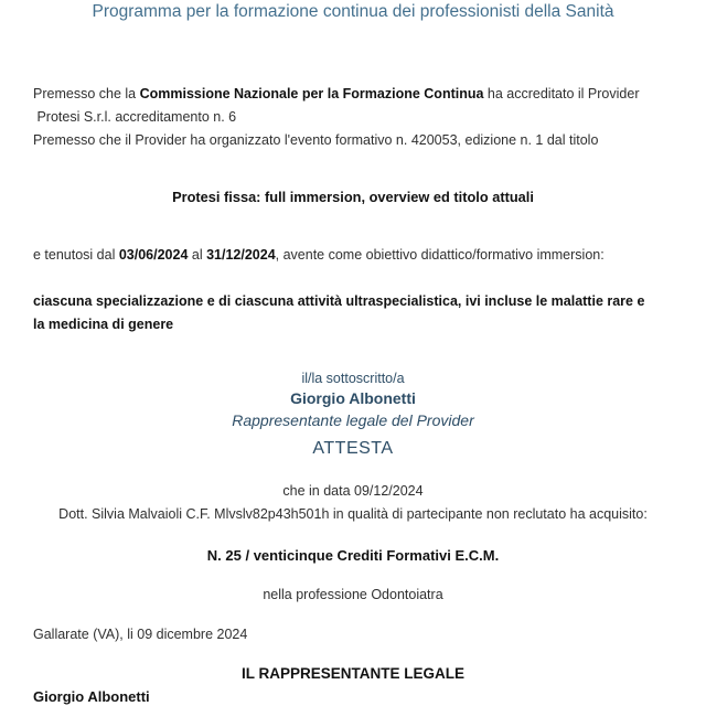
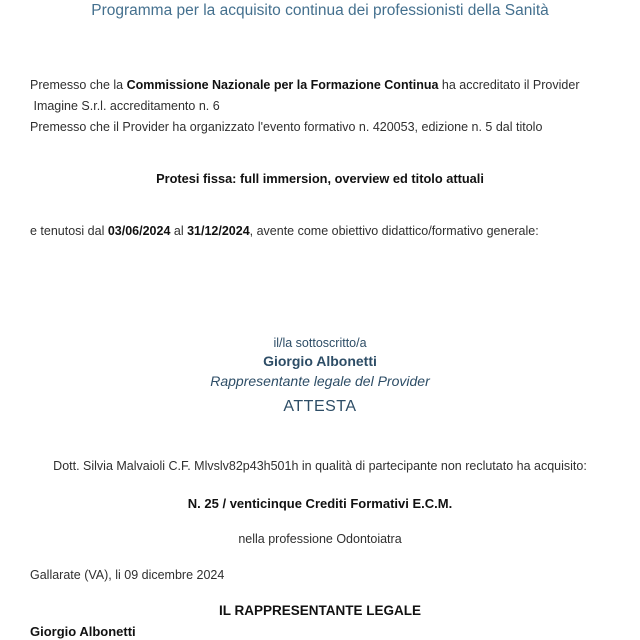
- Programma per la formazione continua dei professionisti della Sanità
+ Programma per la acquisito continua dei professionisti della Sanità
  Premesso che la Commissione Nazionale per la Formazione Continua ha accreditato il Provider
- Protesi S.r.l. accreditamento n. 6
+ Imagine S.r.l. accreditamento n. 6
- Premesso che il Provider ha organizzato l'evento formativo n. 420053, edizione n. 1 dal titolo
+ Premesso che il Provider ha organizzato l'evento formativo n. 420053, edizione n. 5 dal titolo
  Protesi fissa: full immersion, overview ed titolo attuali
- e tenutosi dal 03/06/2024 al 31/12/2024, avente come obiettivo didattico/formativo immersion:
+ e tenutosi dal 03/06/2024 al 31/12/2024, avente come obiettivo didattico/formativo generale:
- ciascuna specializzazione e di ciascuna attività ultraspecialistica, ivi incluse le malattie rare e
- la medicina di genere
  il/la sottoscritto/a
  Giorgio Albonetti
  Rappresentante legale del Provider
  ATTESTA
- che in data 09/12/2024
  Dott. Silvia Malvaioli C.F. Mlvslv82p43h501h in qualità di partecipante non reclutato ha acquisito:
  N. 25 / venticinque Crediti Formativi E.C.M.
  nella professione Odontoiatra
  Gallarate (VA), li 09 dicembre 2024
  IL RAPPRESENTANTE LEGALE
  Giorgio Albonetti
